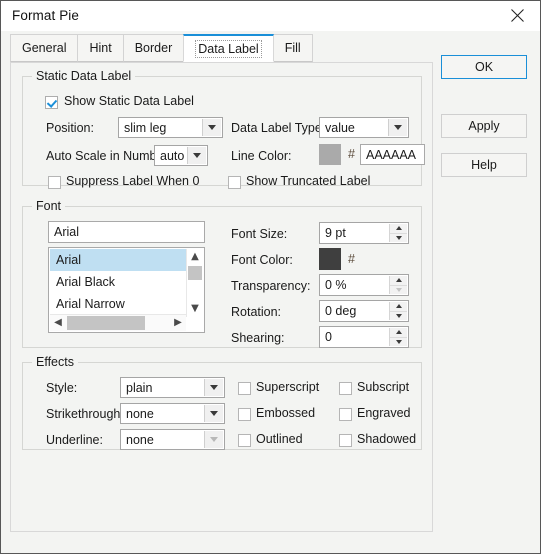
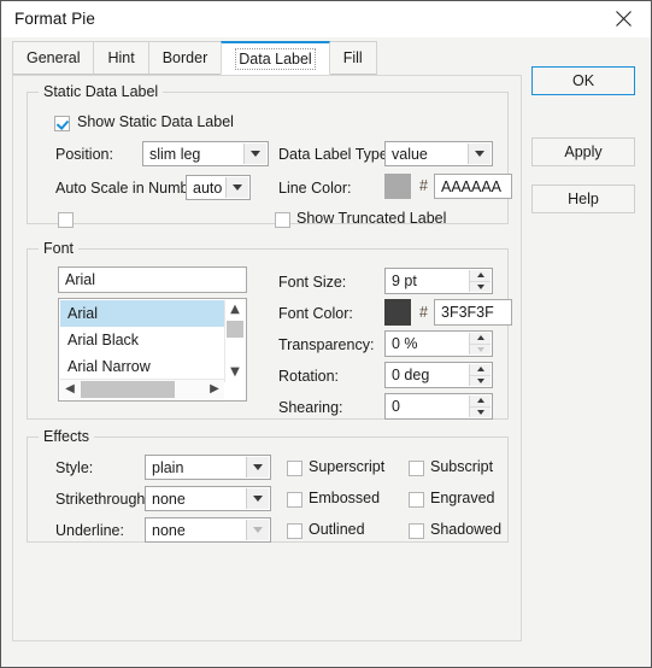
  Format Pie
  General
  Hint
  Border
  Data Label
  Fill
  Static Data Label
  Show Static Data Label
  Position:
  slim leg
  Data Label Typ
  value
  Auto Scale in Numb
  auto
  Line Color:
  #
  AAAAAA
- Suppress Label When 0
  Show Truncated Label
  Font
  Arial
  Arial
  Arial Black
  Arial Narrow
  ▲
  ▼
  ◀
  ▶
  Font Size:
  9 pt
  Font Color:
  #
+ 3F3F3F
  Transparency:
  0 %
  Rotation:
  0 deg
  Shearing:
  0
  Effects
  Style:
  plain
  Strikethrough
  none
  Underline:
  none
  Superscript
  Embossed
  Outlined
  Subscript
  Engraved
  Shadowed
  OK
  Apply
  Help
